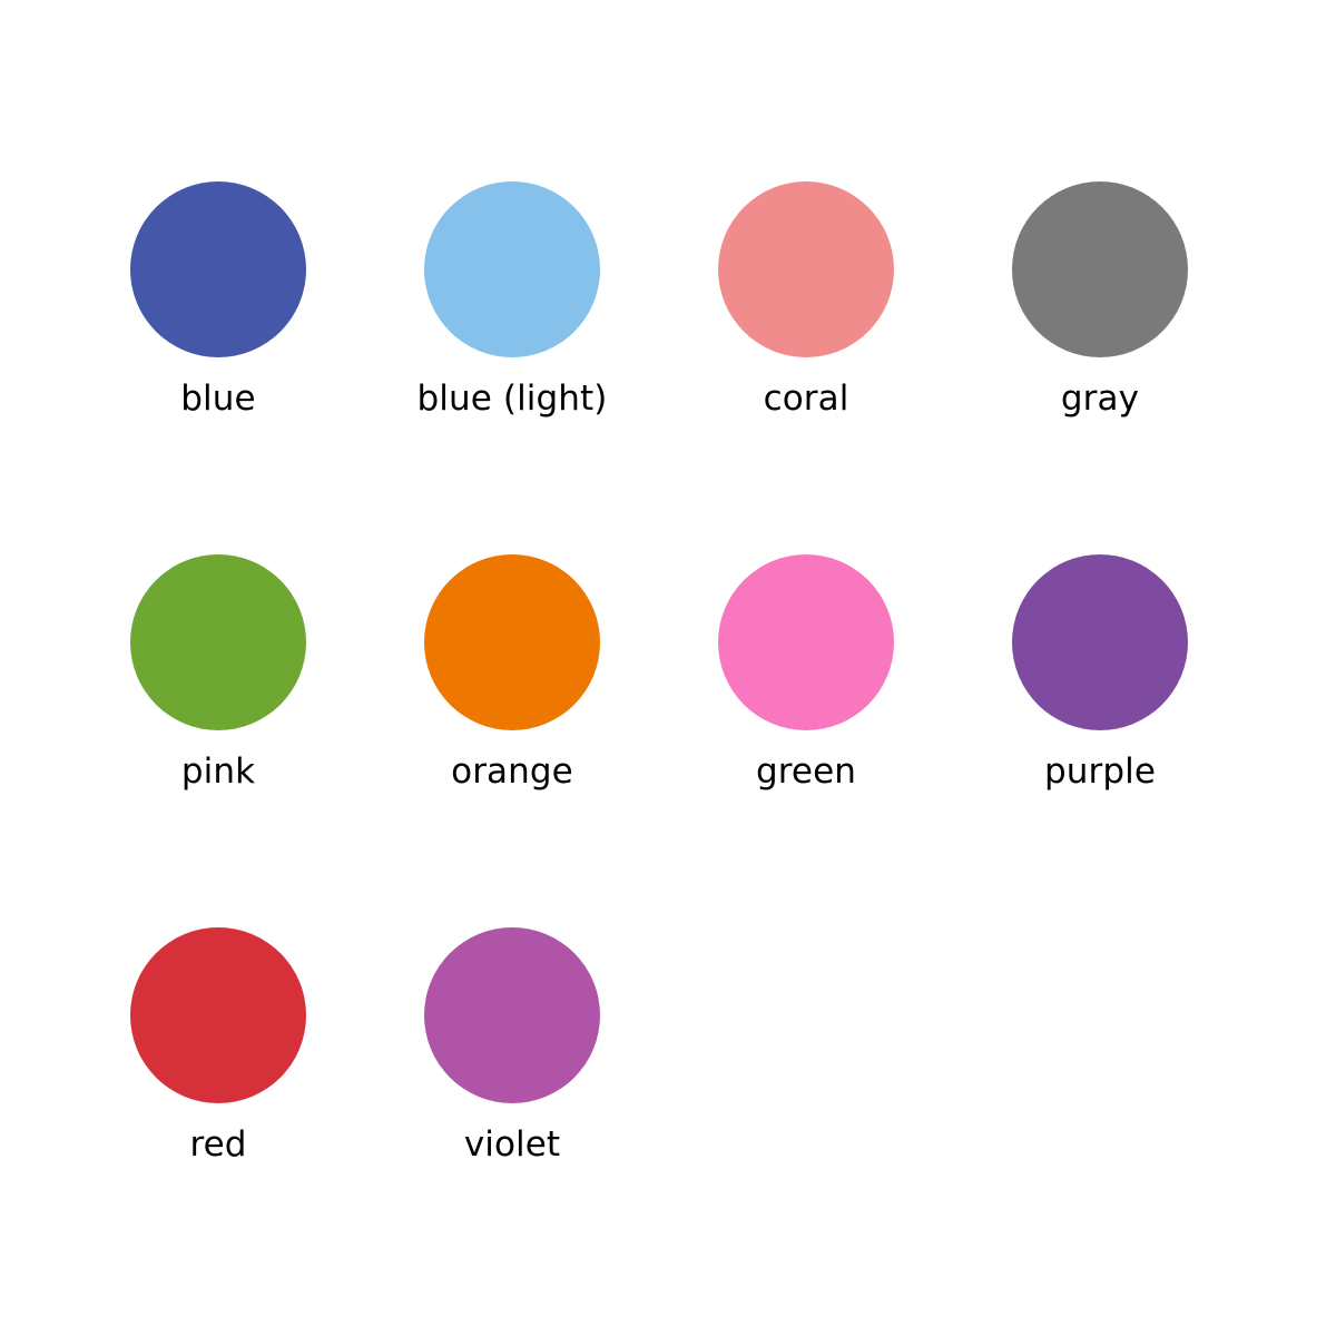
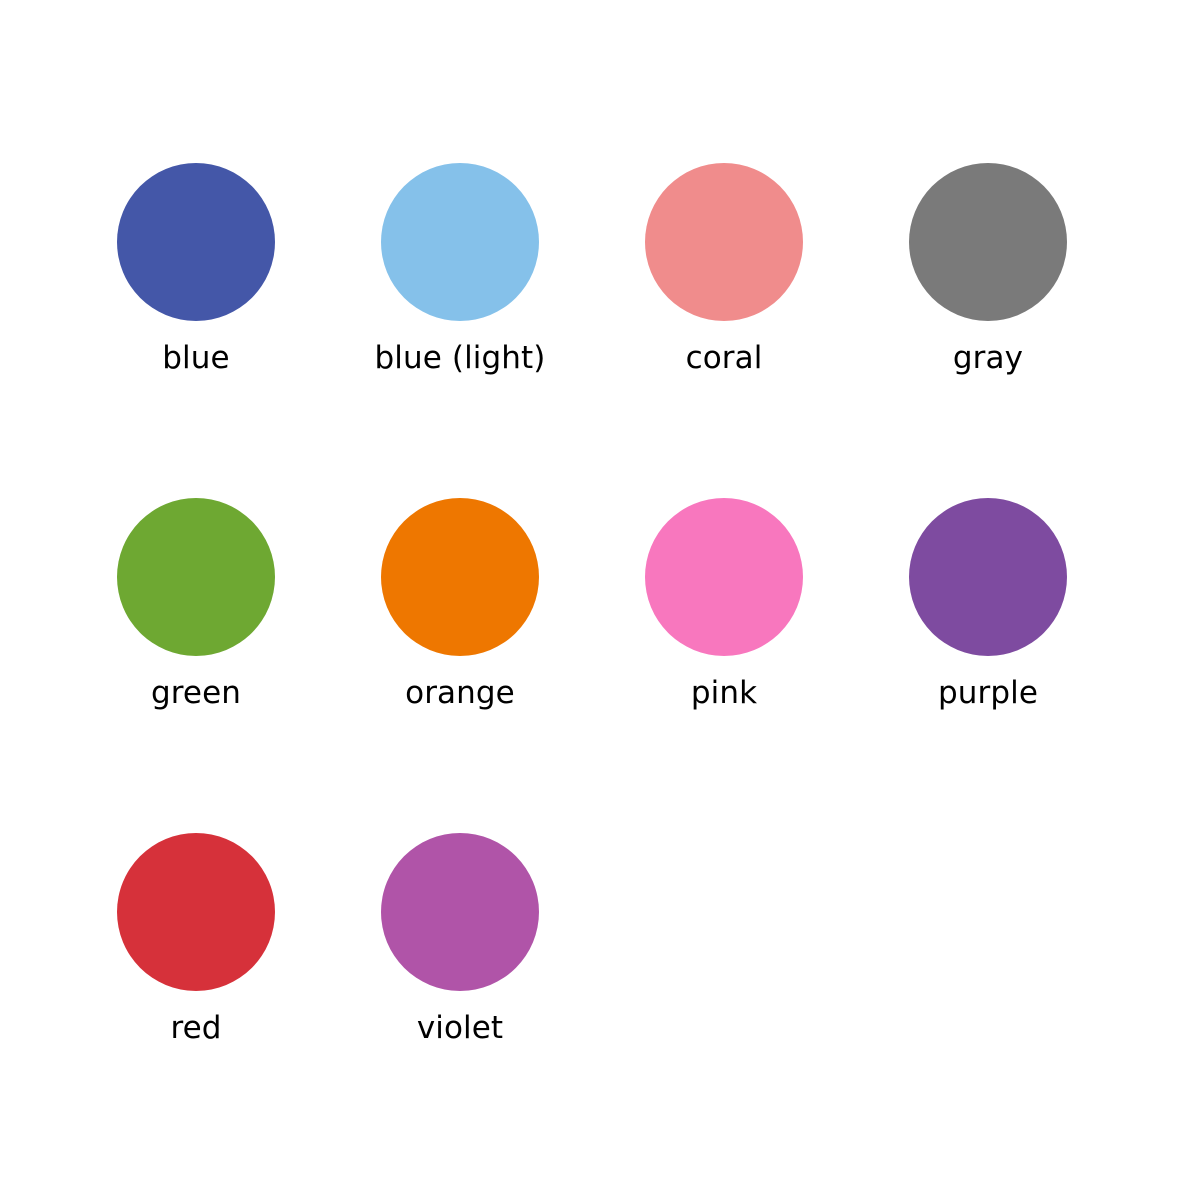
  blue
  blue (light)
  coral
  gray
- pink
+ green
  orange
- green
+ pink
  purple
  red
  violet
